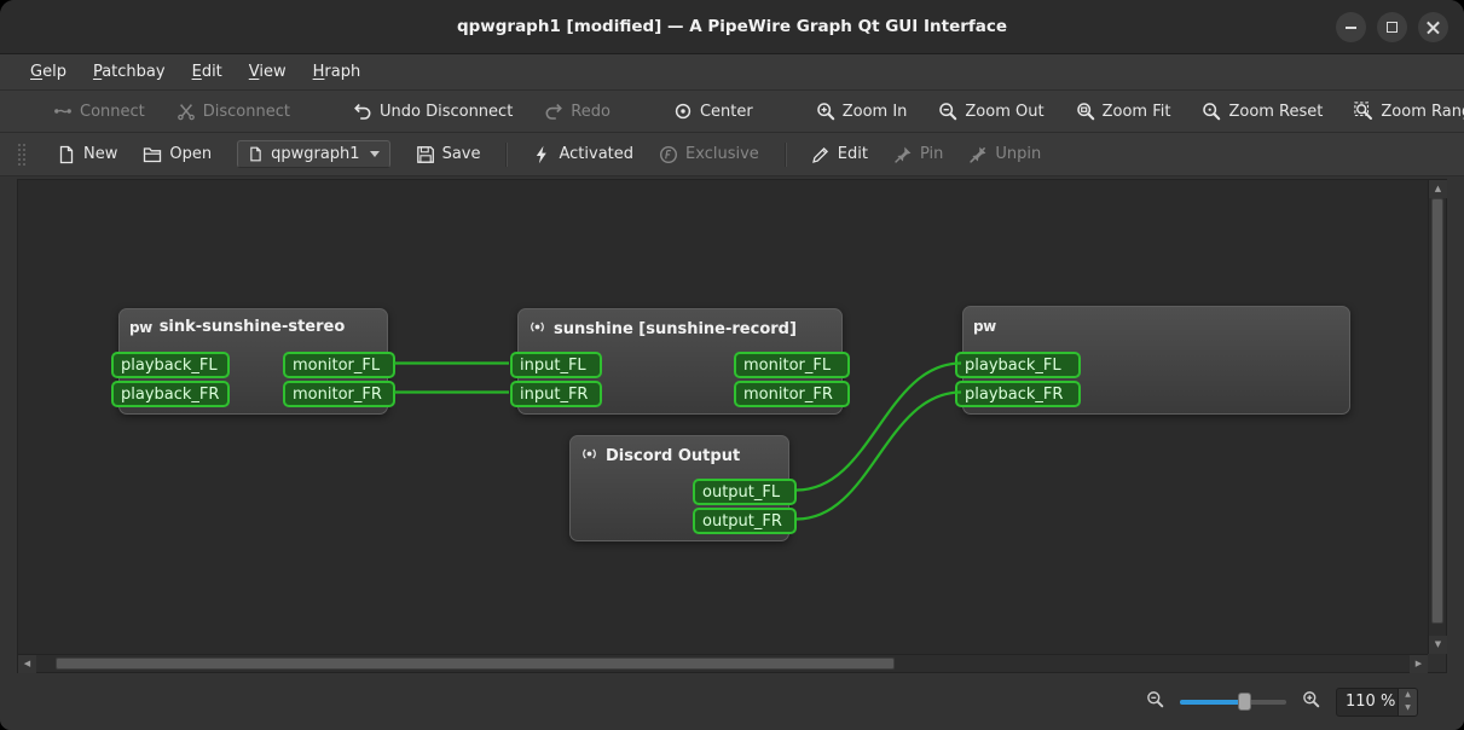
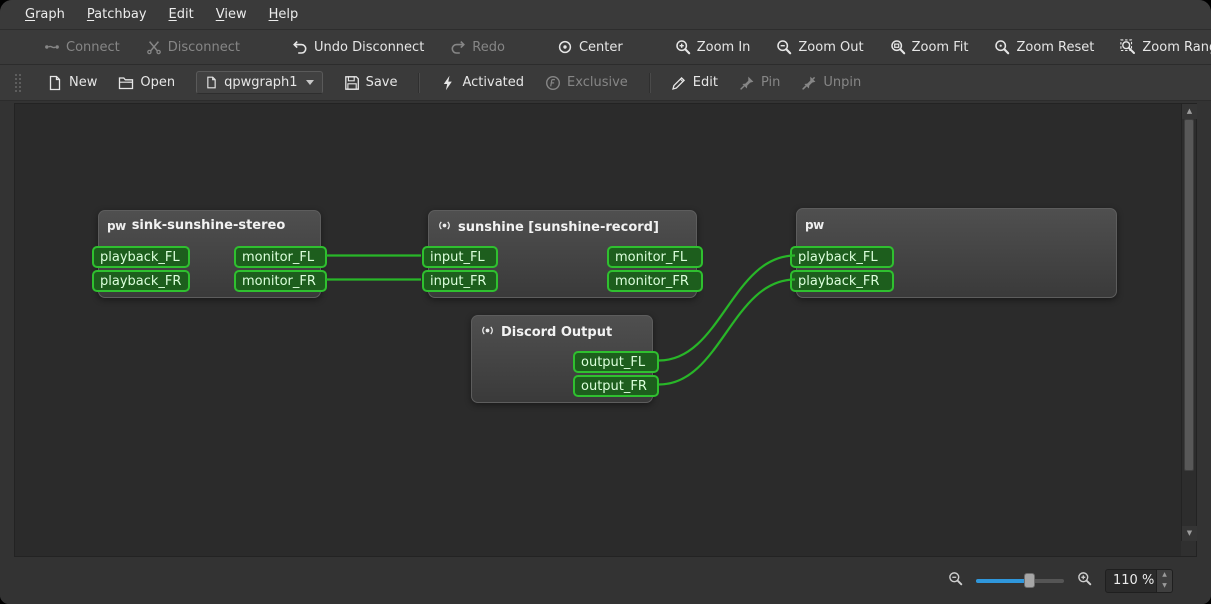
- qpwgraph1 [modified] — A PipeWire Graph Qt GUI Interface
- Gelp
+ Graph
  Patchbay
  Edit
  View
- Hraph
+ Help
  Connect
  Disconnect
  Undo Disconnect
  Redo
  Center
  Zoom In
  Zoom Out
  Zoom Fit
  Zoom Reset
  Zoom Ran
  New
  Open
  qpwgraph1
  Save
  Activated
  Exclusive
  Edit
  Pin
  Unpin
  pw
  sink-sunshine-stereo
  playback_FL
  playback_FR
  monitor_FL
  monitor_FR
  sunshine [sunshine-record]
  input_FL
  input_FR
  monitor_FL
  monitor_FR
  pw
  playback_FL
  playback_FR
  Discord Output
  output_FL
  output_FR
  ▲
  ▼
- ◀
- ▶
  110 %
